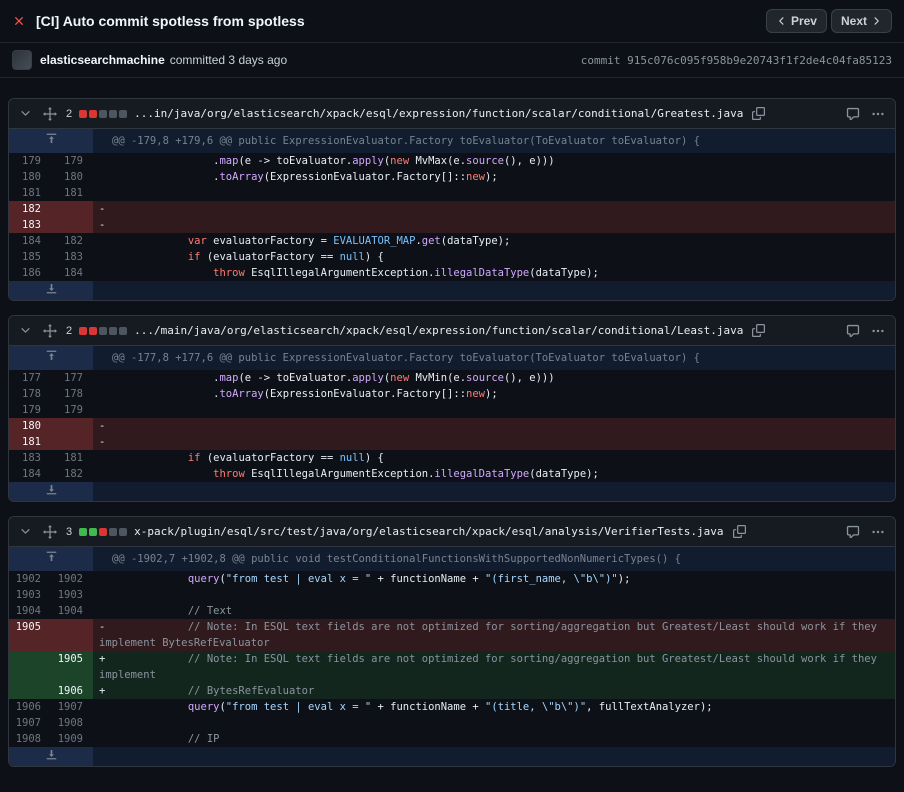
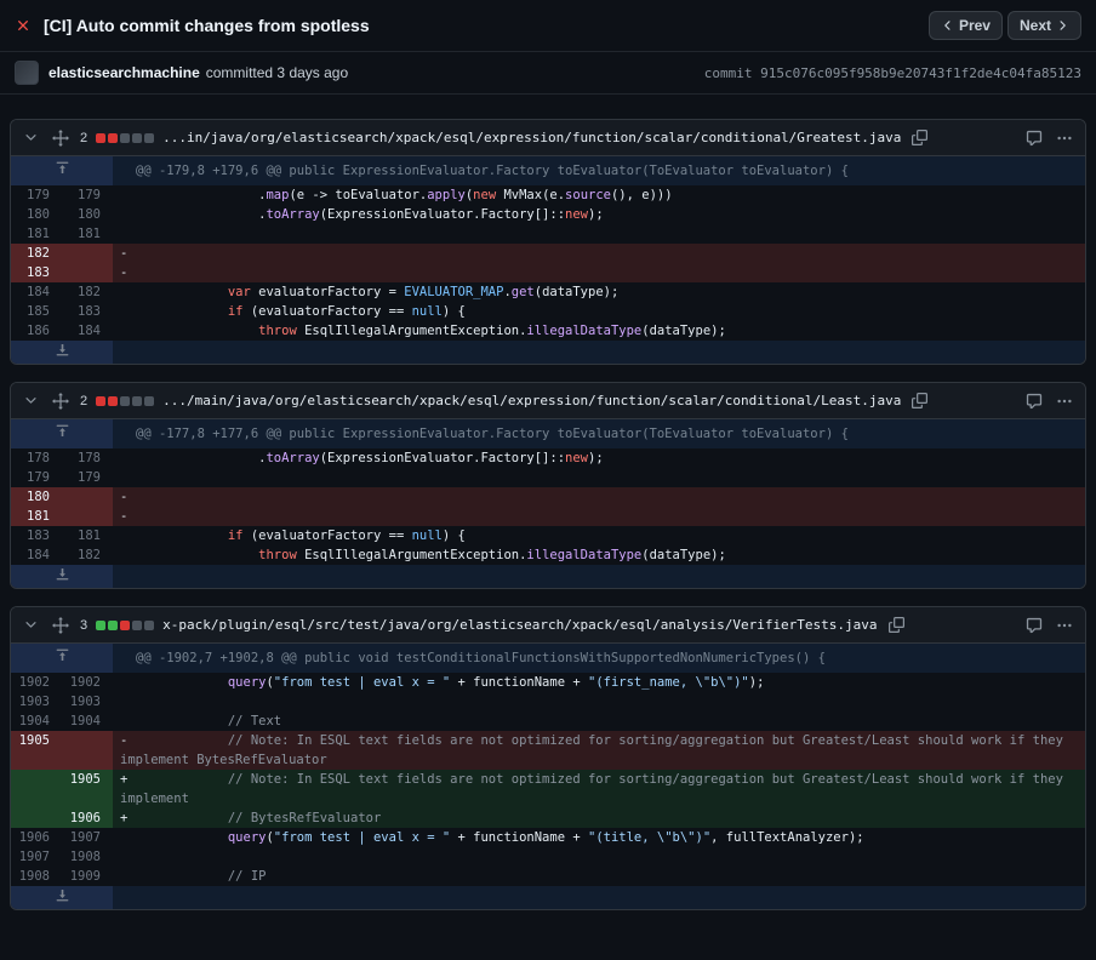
- [CI] Auto commit spotless from spotless
+ [CI] Auto commit changes from spotless
  Prev
  Next
  elasticsearchmachine
  committed 3 days ago
  commit 915c076c095f958b9e20743f1f2de4c04fa85123
  2
  ...in/java/org/elasticsearch/xpack/esql/expression/function/scalar/conditional/Greatest.java
  	@@ -179,8 +179,6 @@ public ExpressionEvaluator.Factory toEvaluator(ToEvaluator toEvaluator) {
  179	179	.map(e -> toEvaluator.apply(new MvMax(e.source(), e)))
  180	180	.toArray(ExpressionEvaluator.Factory[]::new);
  181	181
  182		-
  183		-
  184	182	var evaluatorFactory = EVALUATOR_MAP.get(dataType);
  185	183	if (evaluatorFactory == null) {
  186	184	throw EsqlIllegalArgumentException.illegalDataType(dataType);
  2
  .../main/java/org/elasticsearch/xpack/esql/expression/function/scalar/conditional/Least.java
  	@@ -177,8 +177,6 @@ public ExpressionEvaluator.Factory toEvaluator(ToEvaluator toEvaluator) {
- 177	177	.map(e -> toEvaluator.apply(new MvMin(e.source(), e)))
  178	178	.toArray(ExpressionEvaluator.Factory[]::new);
  179	179
  180		-
  181		-
  183	181	if (evaluatorFactory == null) {
  184	182	throw EsqlIllegalArgumentException.illegalDataType(dataType);
  3
  x-pack/plugin/esql/src/test/java/org/elasticsearch/xpack/esql/analysis/VerifierTests.java
  	@@ -1902,7 +1902,8 @@ public void testConditionalFunctionsWithSupportedNonNumericTypes() {
  1902	1902	query("from test | eval x = " + functionName + "(first_name, \"b\")");
  1903	1903
  1904	1904	// Text
  1905		- // Note: In ESQL text fields are not optimized for sorting/aggregation but Greatest/Least should work if they implement BytesRefEvaluator
  	1905	+ // Note: In ESQL text fields are not optimized for sorting/aggregation but Greatest/Least should work if they implement
  	1906	+ // BytesRefEvaluator
  1906	1907	query("from test | eval x = " + functionName + "(title, \"b\")", fullTextAnalyzer);
  1907	1908
  1908	1909	// IP
